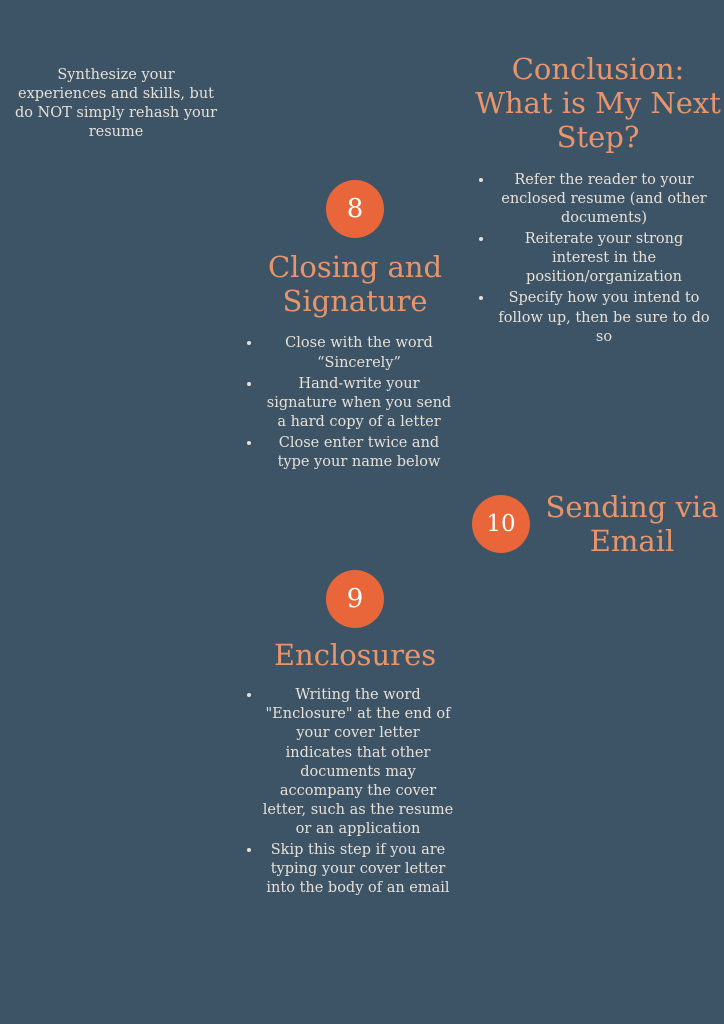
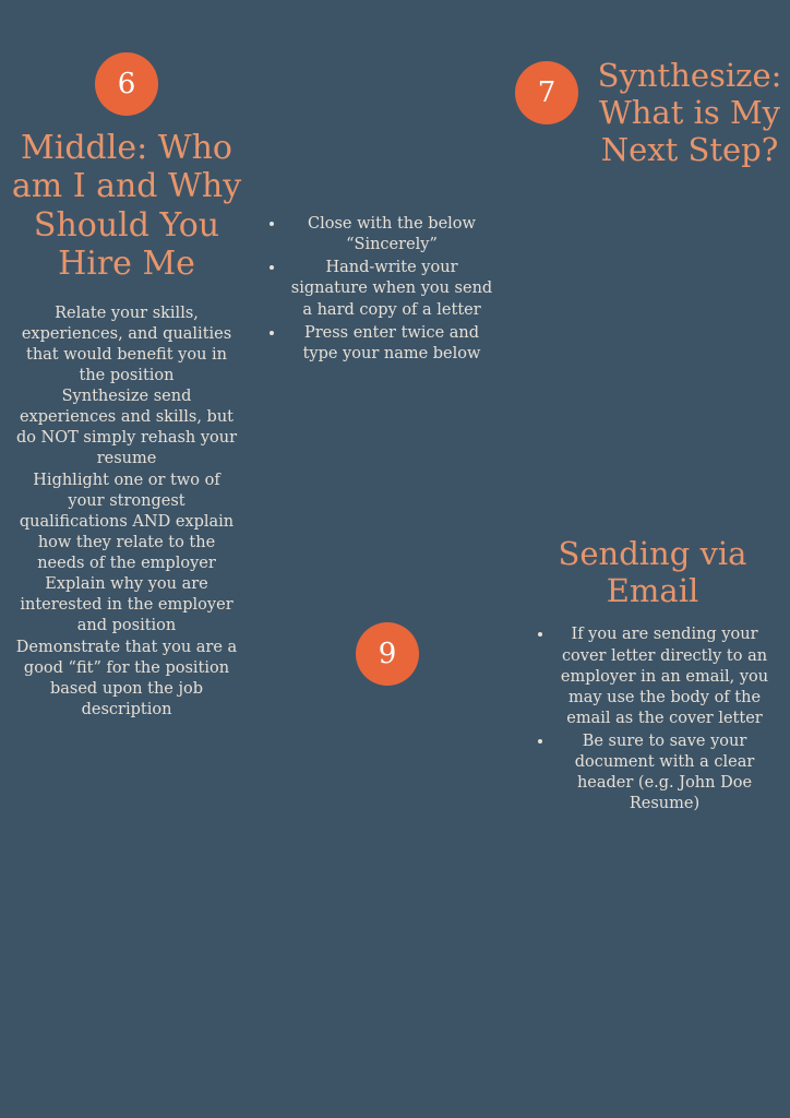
+ 6
+ Middle: Who am I and Why Should You Hire Me
+ Relate your skills, experiences, and qualities that would benefit you in the position
- Synthesize your experiences and skills, but do NOT simply rehash your resume
+ Synthesize send experiences and skills, but do NOT simply rehash your resume
+ Highlight one or two of your strongest qualifications AND explain how they relate to the needs of the employer
+ Explain why you are interested in the employer and position
+ Demonstrate that you are a good “fit” for the position based upon the job description
+ 7
- Conclusion: What is My Next Step?
+ Synthesize: What is My Next Step?
- Refer the reader to your enclosed resume (and other documents)
- Reiterate your strong interest in the position/organization
- Specify how you intend to follow up, then be sure to do so
- 8
- Closing and Signature
- Close with the word “Sincerely”
+ Close with the below “Sincerely”
  Hand-write your signature when you send a hard copy of a letter
- Close enter twice and type your name below
+ Press enter twice and type your name below
  9
- Enclosures
- Writing the word "Enclosure" at the end of your cover letter indicates that other documents may accompany the cover letter, such as the resume or an application
- Skip this step if you are typing your cover letter into the body of an email
- 10
  Sending via Email
+ If you are sending your cover letter directly to an employer in an email, you may use the body of the email as the cover letter
+ Be sure to save your document with a clear header (e.g. John Doe Resume)
